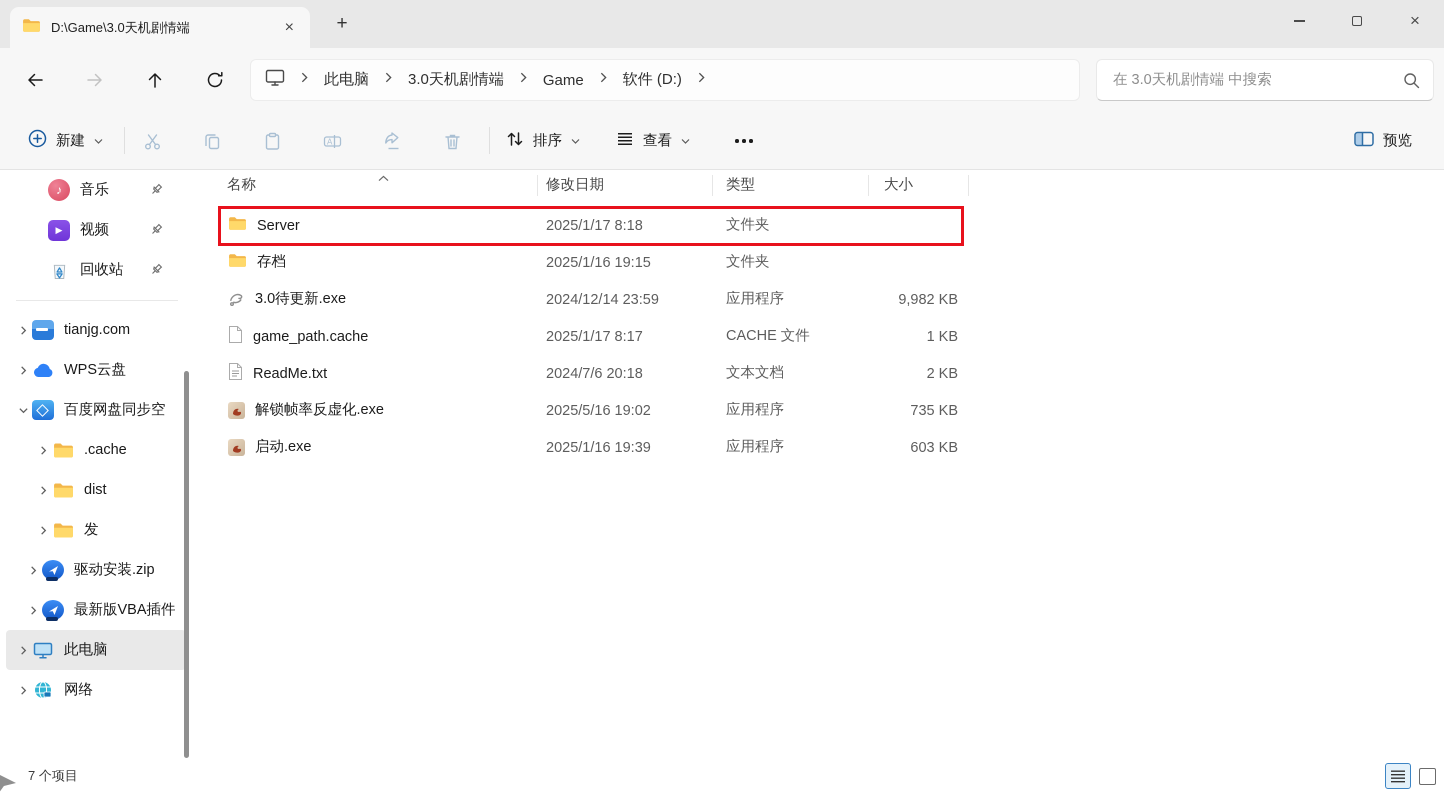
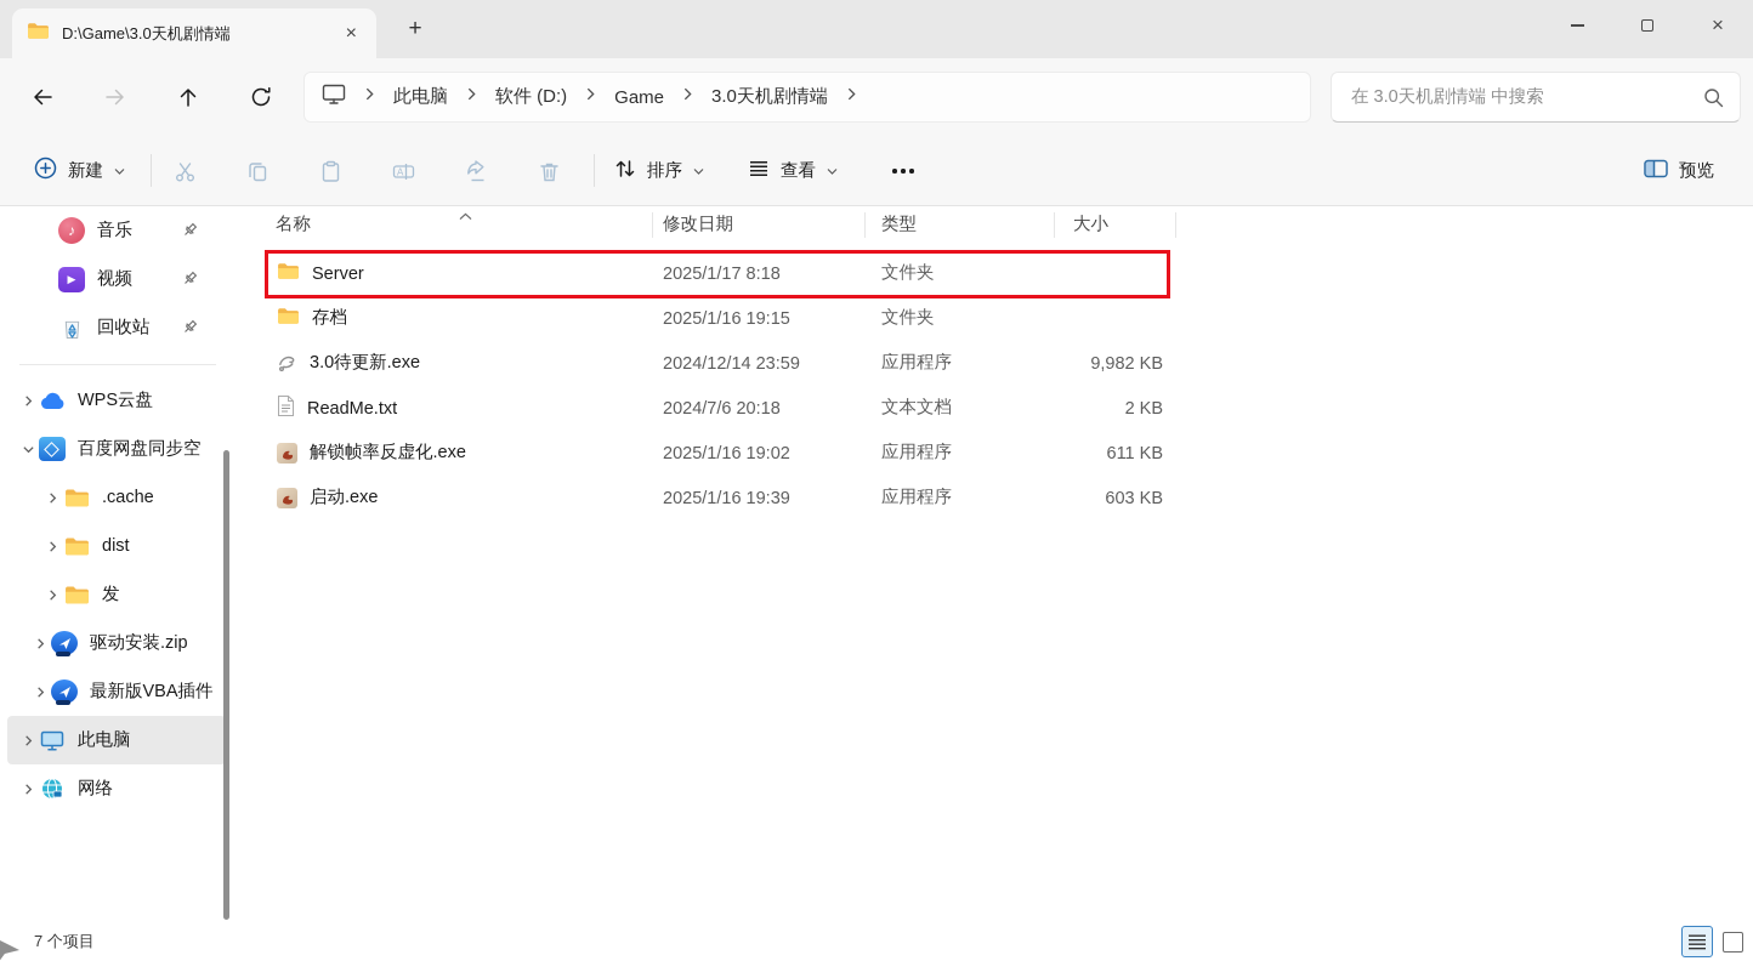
  D:\Game\3.0天机剧情端
  ×
  +
  ×
  此电脑
- 3.0天机剧情端
+ 软件 (D:)
  Game
- 软件 (D:)
+ 3.0天机剧情端
  在 3.0天机剧情端 中搜索
  新建
  A
  排序
  查看
  预览
  ♪
  音乐
  ▶
  视频
  回收站
- tianjg.com
  WPS云盘
  百度网盘同步空
  .cache
  dist
  发
  驱动安装.zip
  最新版VBA插件
  此电脑
  网络
  名称
  修改日期
  类型
  大小
  Server
  2025/1/17 8:18
  文件夹
  存档
  2025/1/16 19:15
  文件夹
  3.0待更新.exe
  2024/12/14 23:59
  应用程序
  9,982 KB
- game_path.cache
- 2025/1/17 8:17
- CACHE 文件
- 1 KB
  ReadMe.txt
  2024/7/6 20:18
  文本文档
  2 KB
  解锁帧率反虚化.exe
- 2025/5/16 19:02
+ 2025/1/16 19:02
  应用程序
- 735 KB
+ 611 KB
  启动.exe
  2025/1/16 19:39
  应用程序
  603 KB
  7 个项目
